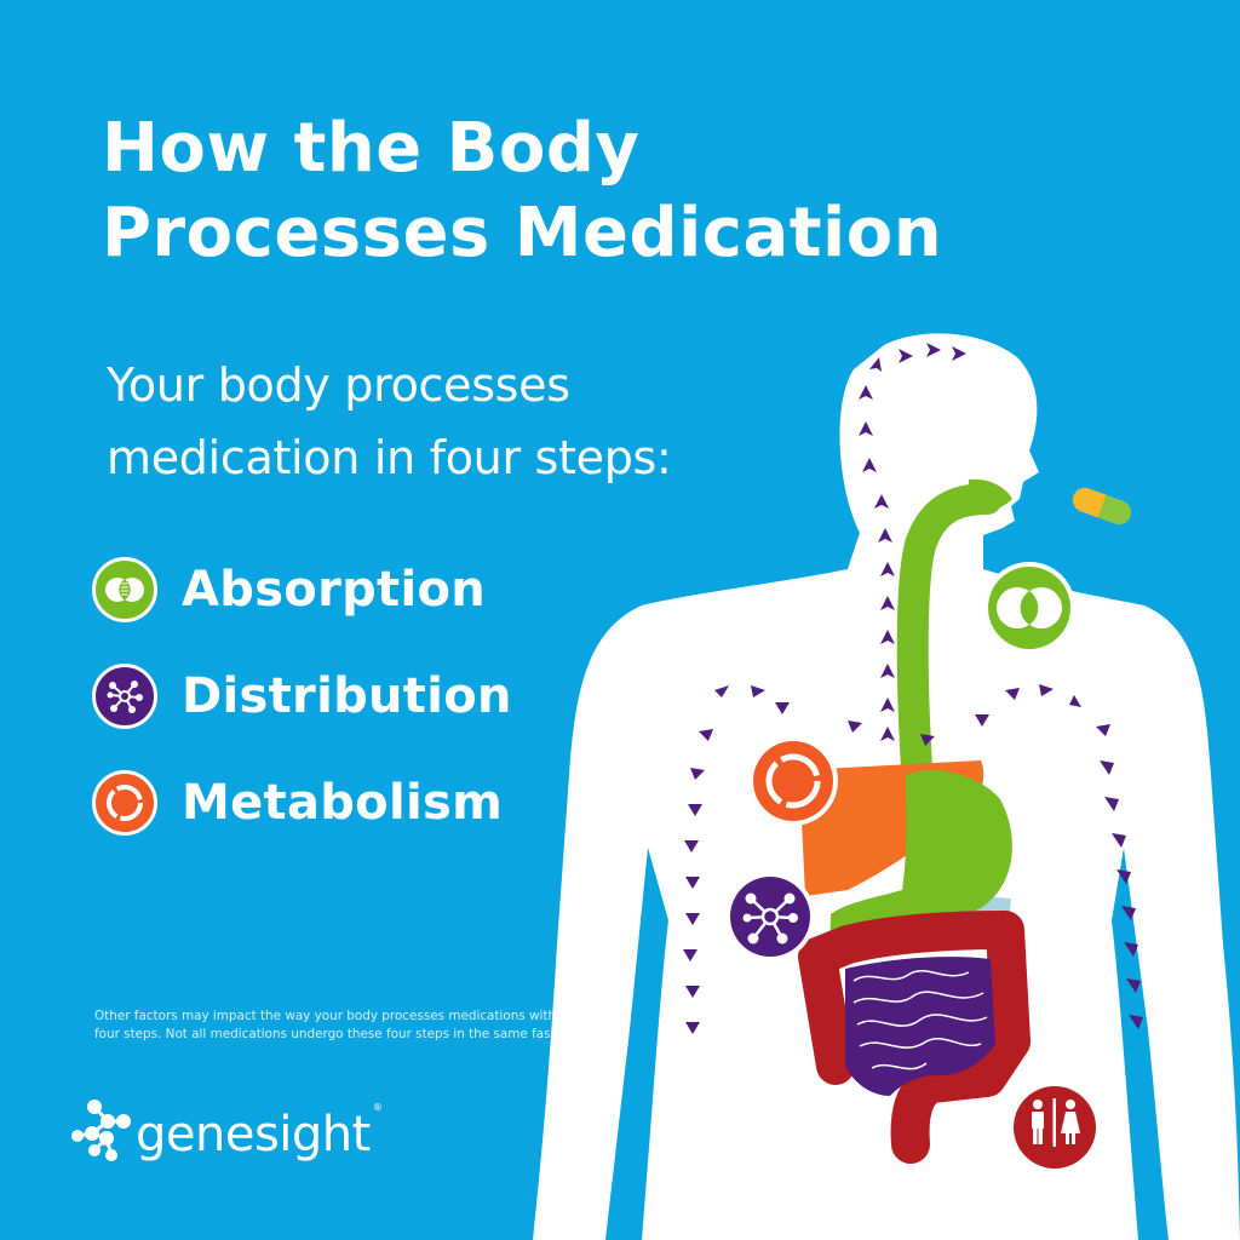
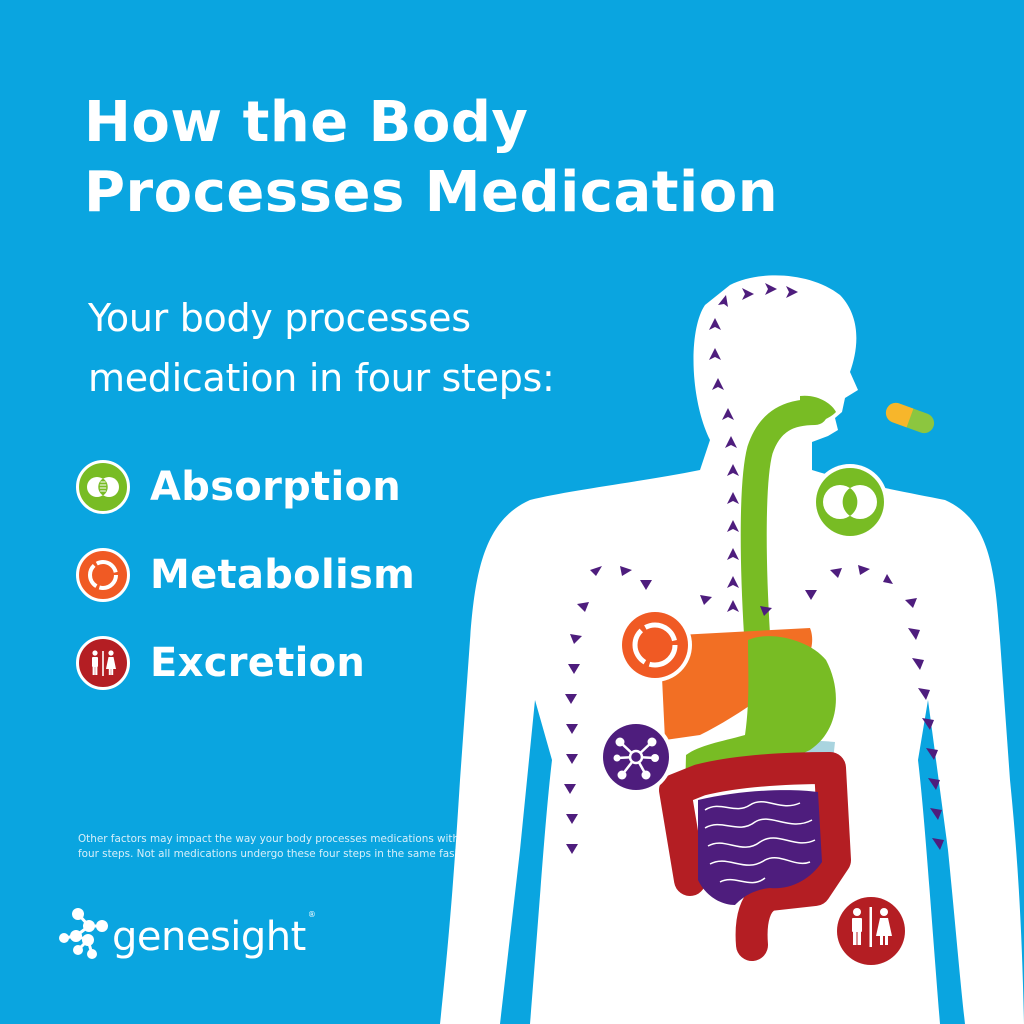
  How the Body
  Processes Medication
  Your body processes
  medication in four steps:
  Absorption
- Distribution
  Metabolism
+ Excretion
  Other factors may impact the way your body processes medications with
  four steps. Not all medications undergo these four steps in the same fas
  genesight ®
